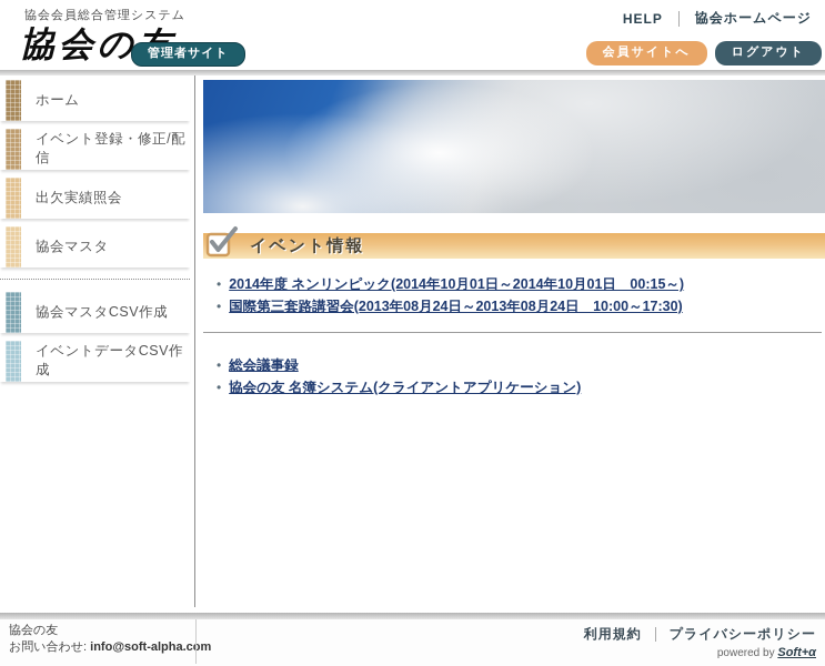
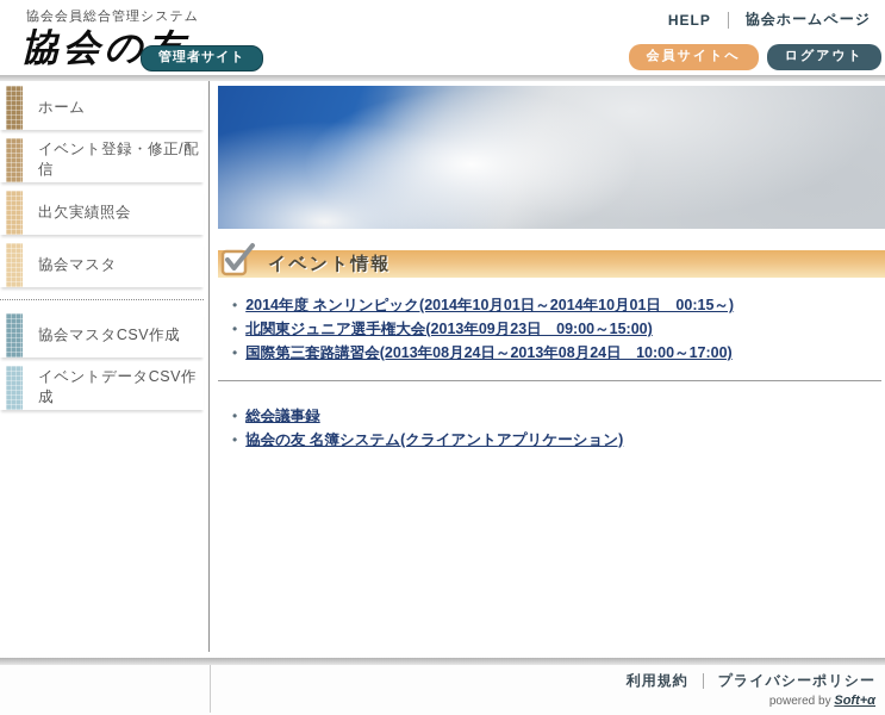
  協会会員総合管理システム
  協会の
  管理者サイト
  HELP
  協会ホームページ
  会員サイトへ
  ログアウト
  ホーム
  イベント登録・修正/配信
  出欠実績照会
  協会マスタ
  協会マスタCSV作成
  イベントデータCSV作成
  イベント情報
  2014年度 ネンリンピック(2014年10月01日～2014年10月01日 00:15～)
+ 北関東ジュニア選手権大会(2013年09月23日 09:00～15:00)
- 国際第三套路講習会(2013年08月24日～2013年08月24日 10:00～17:30)
+ 国際第三套路講習会(2013年08月24日～2013年08月24日 10:00～17:00)
  総会議事録
  協会の友 名簿システム(クライアントアプリケーション)
- 協会の友
- お問い合わせ: info@soft-alpha.com
  利用規約
  プライバシーポリシー
  powered by Soft+α
